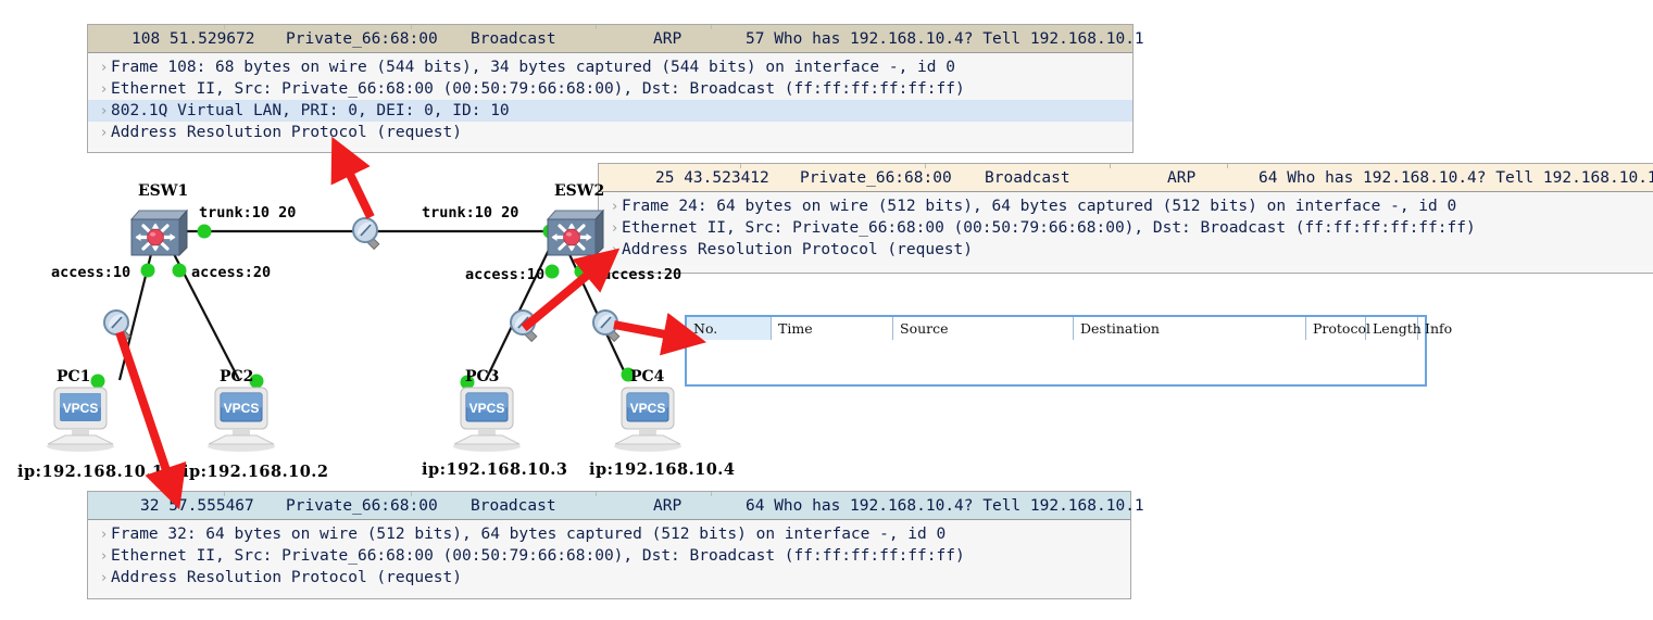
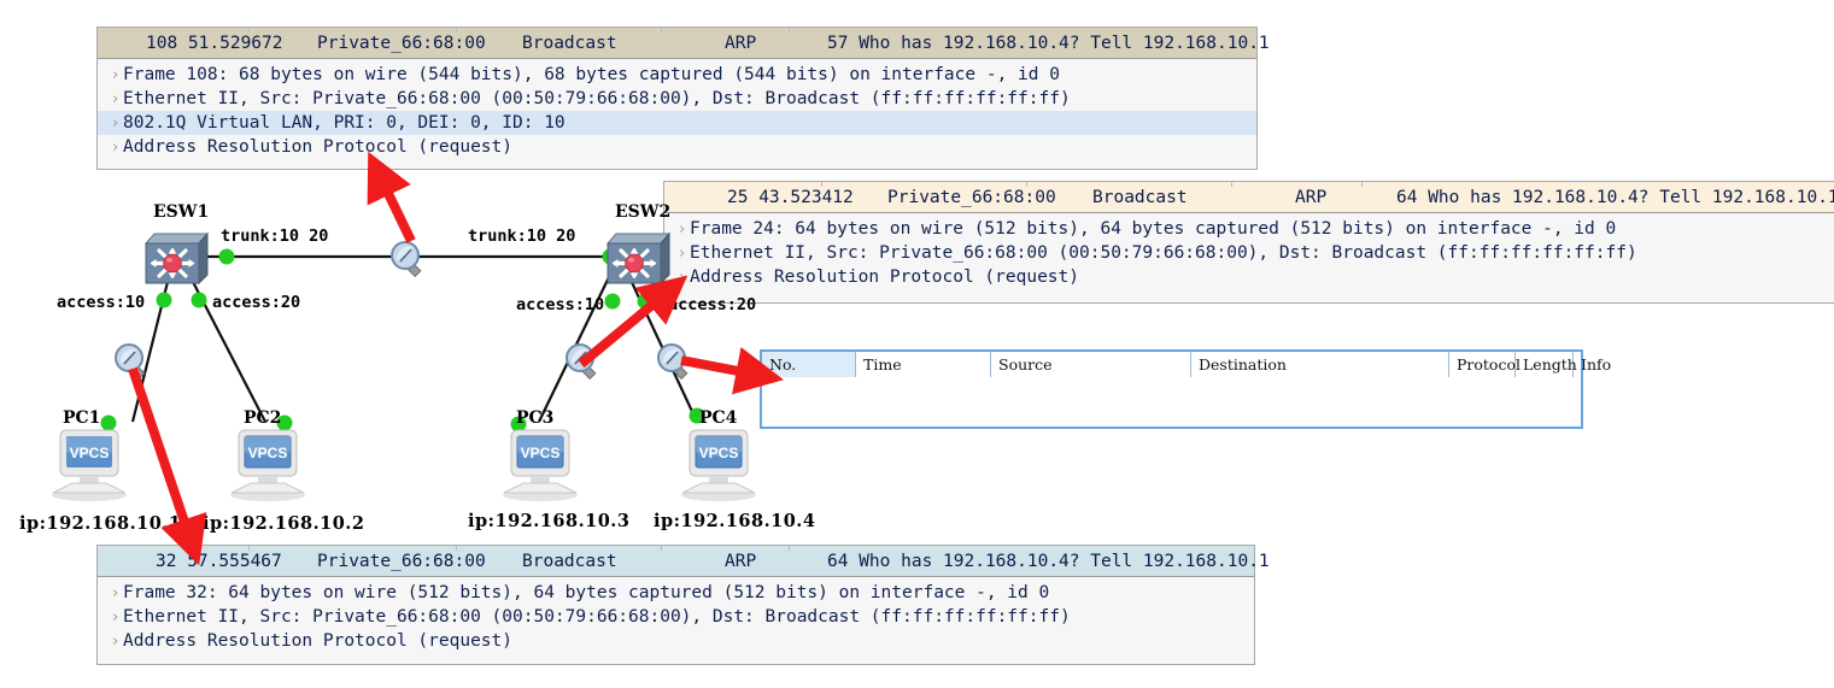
  108 51.529672
  Private_66:68:00
  Broadcast
  ARP
  57 Who has 192.168.10.4? Tell 192.168.10.1
- › Frame 108: 68 bytes on wire (544 bits), 34 bytes captured (544 bits) on interface -, id 0
+ › Frame 108: 68 bytes on wire (544 bits), 68 bytes captured (544 bits) on interface -, id 0
  › Ethernet II, Src: Private_66:68:00 (00:50:79:66:68:00), Dst: Broadcast (ff:ff:ff:ff:ff:ff)
  › 802.1Q Virtual LAN, PRI: 0, DEI: 0, ID: 10
  › Address Resolution Protocol (request)
  25 43.523412
  Private_66:68:00
  Broadcast
  ARP
  64 Who has 192.168.10.4? Tell 192.168.10.1
  › Frame 24: 64 bytes on wire (512 bits), 64 bytes captured (512 bits) on interface -, id 0
  › Ethernet II, Src: Private_66:68:00 (00:50:79:66:68:00), Dst: Broadcast (ff:ff:ff:ff:ff:ff)
  › Address Resolution Protocol (request)
  32 57.555467
  Private_66:68:00
  Broadcast
  ARP
  64 Who has 192.168.10.4? Tell 192.168.10.1
  › Frame 32: 64 bytes on wire (512 bits), 64 bytes captured (512 bits) on interface -, id 0
  › Ethernet II, Src: Private_66:68:00 (00:50:79:66:68:00), Dst: Broadcast (ff:ff:ff:ff:ff:ff)
  › Address Resolution Protocol (request)
  No.
  Time
  Source
  Destination
  Protocol
  Length
  Info
  ESW1
  ESW2
  trunk:10 20
  trunk:10 20
  access:10
  access:20
  access:10
  access:20
  VPCS
  PC1
  VPCS
  PC2
  VPCS
  PC3
  VPCS
  PC4
  ip:192.168.10.1
  ip:192.168.10.2
  ip:192.168.10.3
  ip:192.168.10.4
